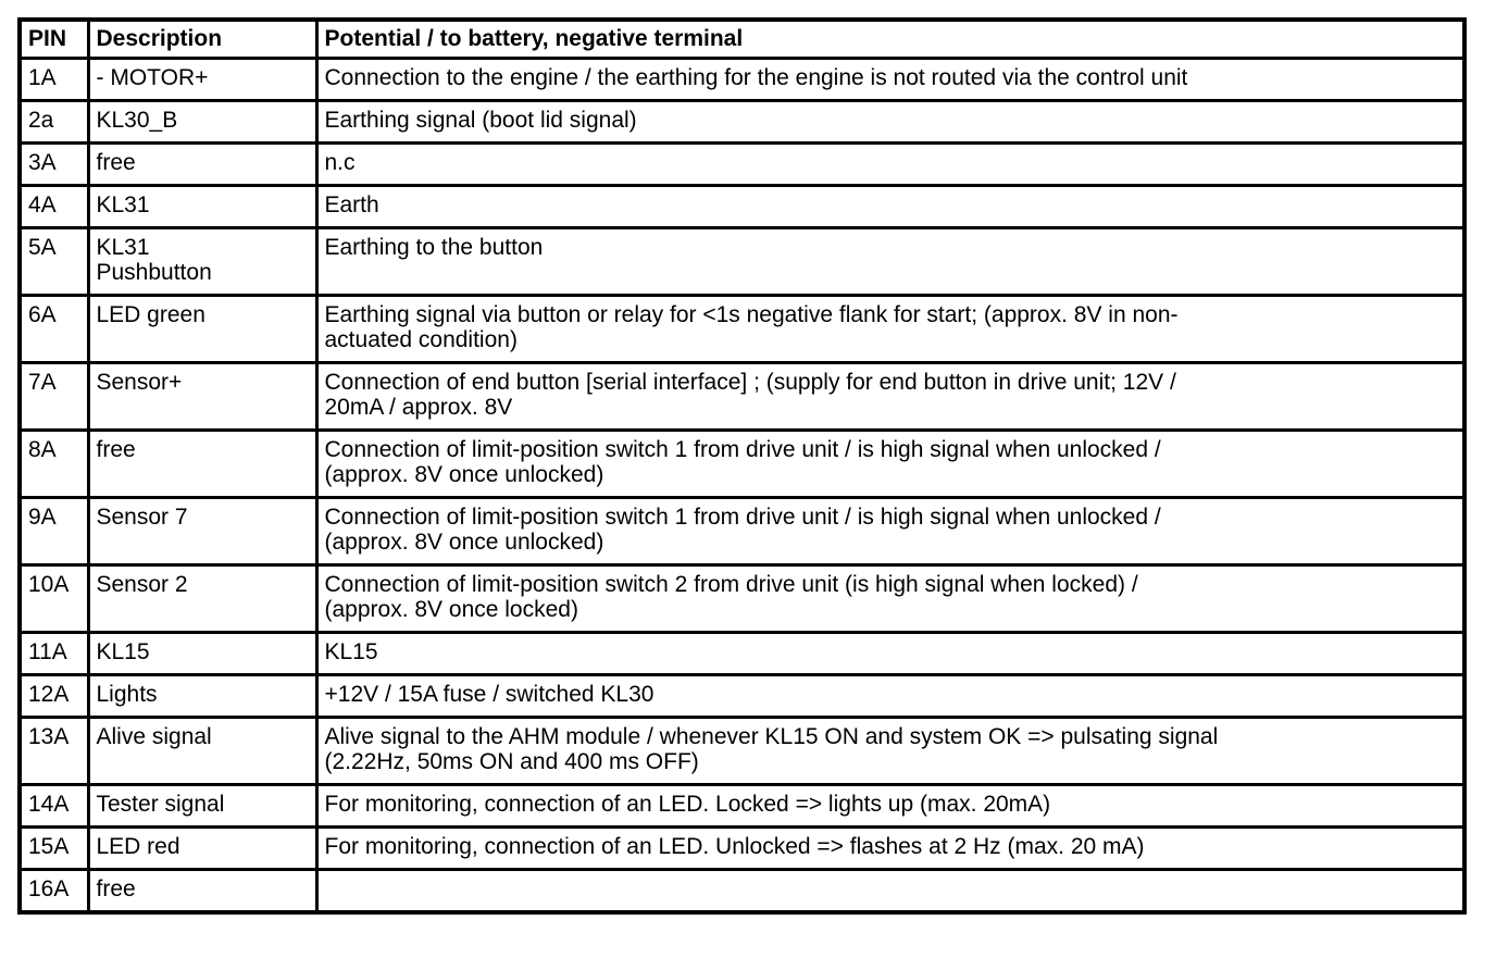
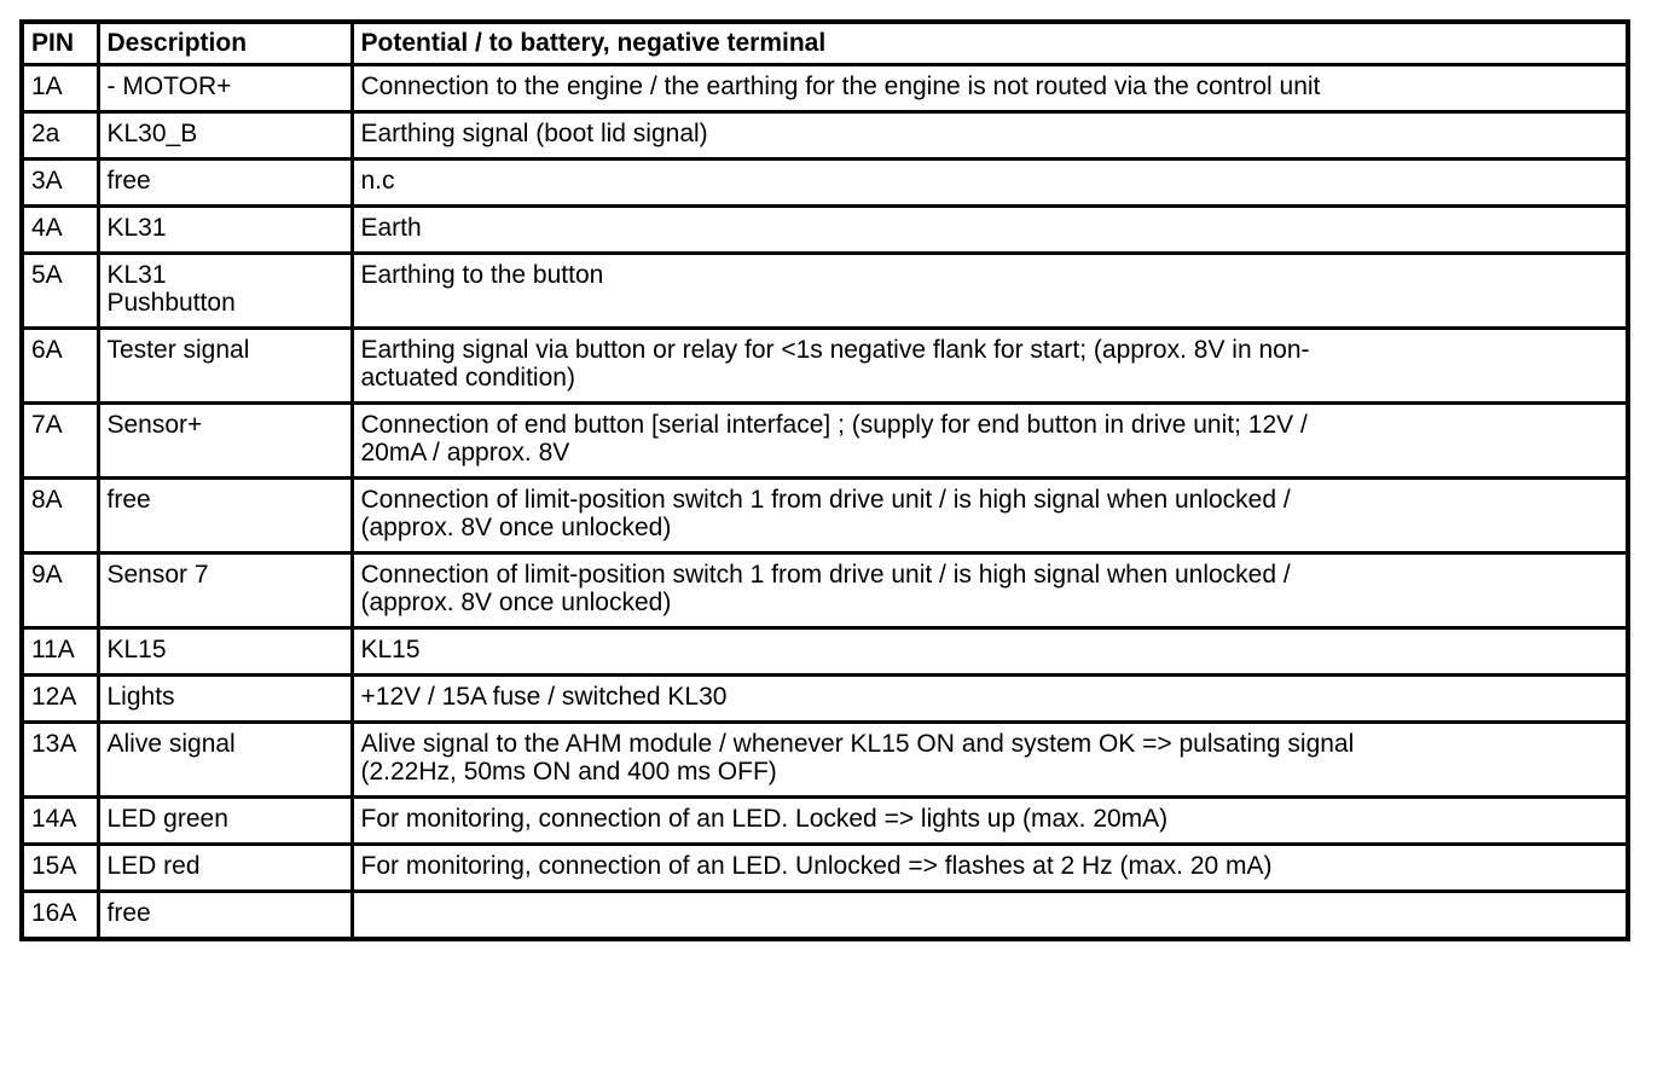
  PIN	Description	Potential / to battery, negative terminal
  1A	- MOTOR+	Connection to the engine / the earthing for the engine is not routed via the control unit
  2a	KL30_B	Earthing signal (boot lid signal)
  3A	free	n.c
  4A	KL31	Earth
  5A	KL31 Pushbutton	Earthing to the button
- 6A	LED green	Earthing signal via button or relay for <1s negative flank for start; (approx. 8V in non- actuated condition)
+ 6A	Tester signal	Earthing signal via button or relay for <1s negative flank for start; (approx. 8V in non- actuated condition)
  7A	Sensor+	Connection of end button [serial interface] ; (supply for end button in drive unit; 12V / 20mA / approx. 8V
  8A	free	Connection of limit-position switch 1 from drive unit / is high signal when unlocked / (approx. 8V once unlocked)
  9A	Sensor 7	Connection of limit-position switch 1 from drive unit / is high signal when unlocked / (approx. 8V once unlocked)
- 10A	Sensor 2	Connection of limit-position switch 2 from drive unit (is high signal when locked) / (approx. 8V once locked)
  11A	KL15	KL15
  12A	Lights	+12V / 15A fuse / switched KL30
  13A	Alive signal	Alive signal to the AHM module / whenever KL15 ON and system OK => pulsating signal (2.22Hz, 50ms ON and 400 ms OFF)
- 14A	Tester signal	For monitoring, connection of an LED. Locked => lights up (max. 20mA)
+ 14A	LED green	For monitoring, connection of an LED. Locked => lights up (max. 20mA)
  15A	LED red	For monitoring, connection of an LED. Unlocked => flashes at 2 Hz (max. 20 mA)
  16A	free
